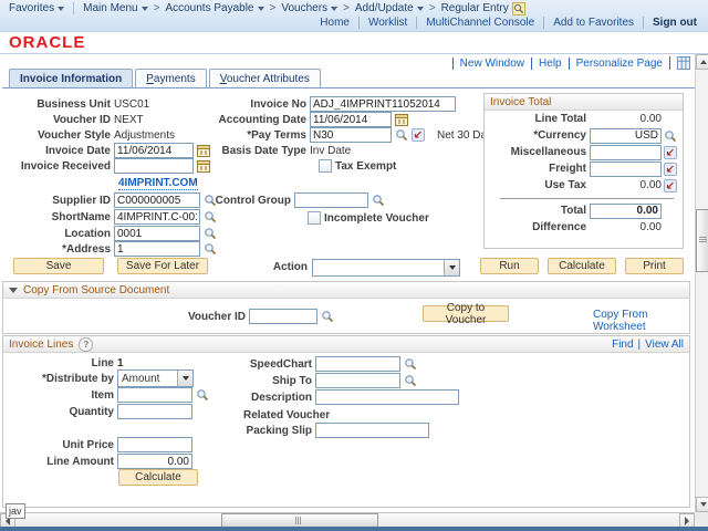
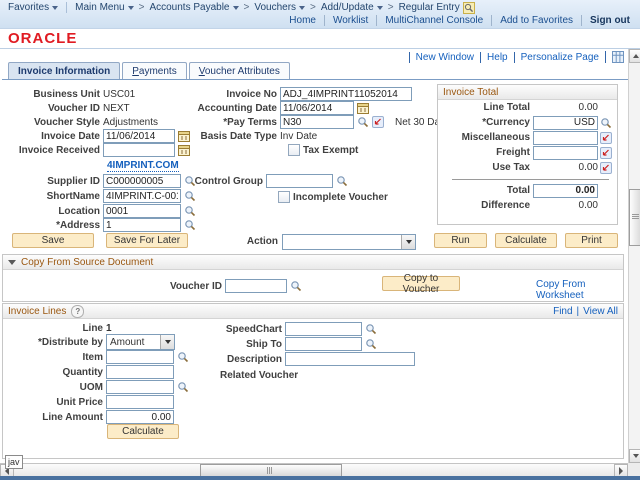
  Favorites
  Main Menu
  >
  Accounts Payable
  >
  Vouchers
  >
  Add/Update
  >
  Regular Entry
  Home
  Worklist
  MultiChannel Console
  Add to Favorites
  Sign out
  ORACLE
  New Window
  Help
  Personalize Page
  Invoice Information
  Payments
  Voucher Attributes
  Business Unit
  USC01
  Voucher ID
  NEXT
  Voucher Style
  Adjustments
  Invoice Date
  11/06/2014
  Invoice Received
  4IMPRINT.COM
  Supplier ID
  C000000005
  ShortName
  4IMPRINT.C-00
  Location
  0001
  *Address
  1
  Invoice No
  ADJ_4IMPRINT11052014
  Accounting Date
  11/06/2014
  *Pay Terms
  N30
  Net 30 D
  Basis Date Type
  Inv Date
  Tax Exempt
  Control Group
  Incomplete Voucher
  Invoice Total
  Line Total
  0.00
  *Currency
  USD
  Miscellaneous
  Freight
  Use Tax
  0.00
  Total
  0.00
  Difference
  0.00
  Save
  Save For Later
  Action
  Run
  Calculate
  Print
  Copy From Source Document
  Voucher ID
  Copy to Voucher
  Copy From Worksheet
  Invoice Lines
  ?
  Find
  |
  View All
  Line
  1
  *Distribute by
  Amount
  Item
  Quantity
+ UOM
  Unit Price
  Line Amount
  0.00
  Calculate
  SpeedChart
  Ship To
  Description
  Related Voucher
- Packing Slip
  jav
